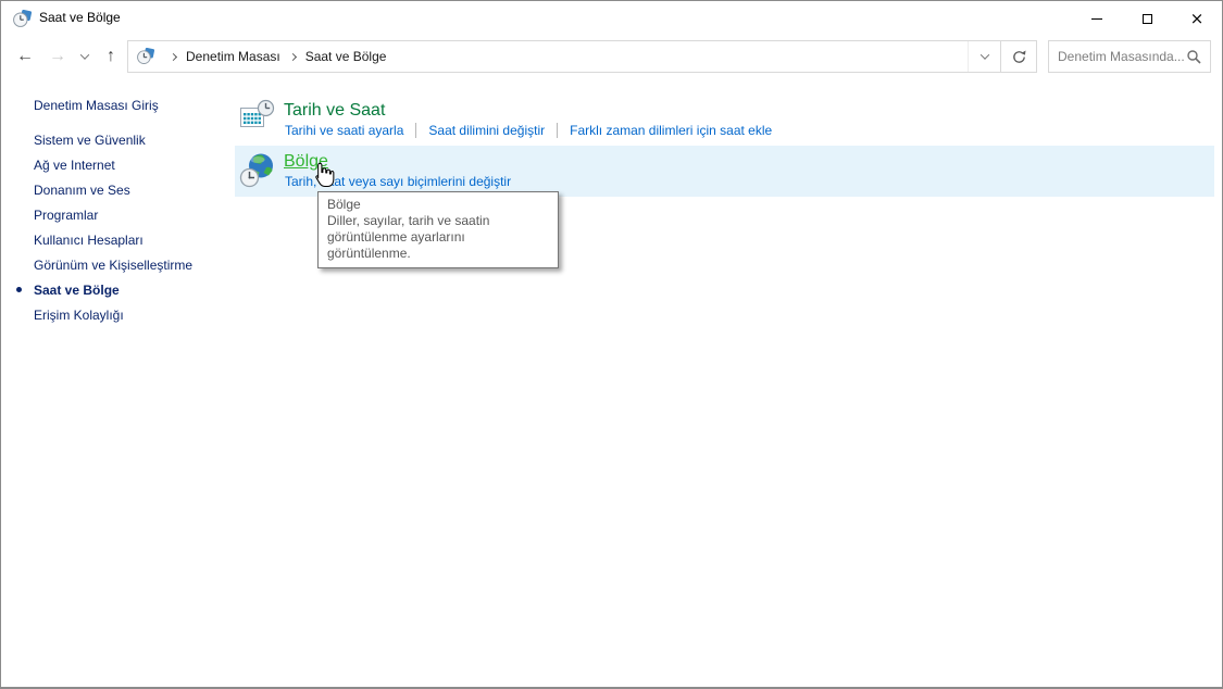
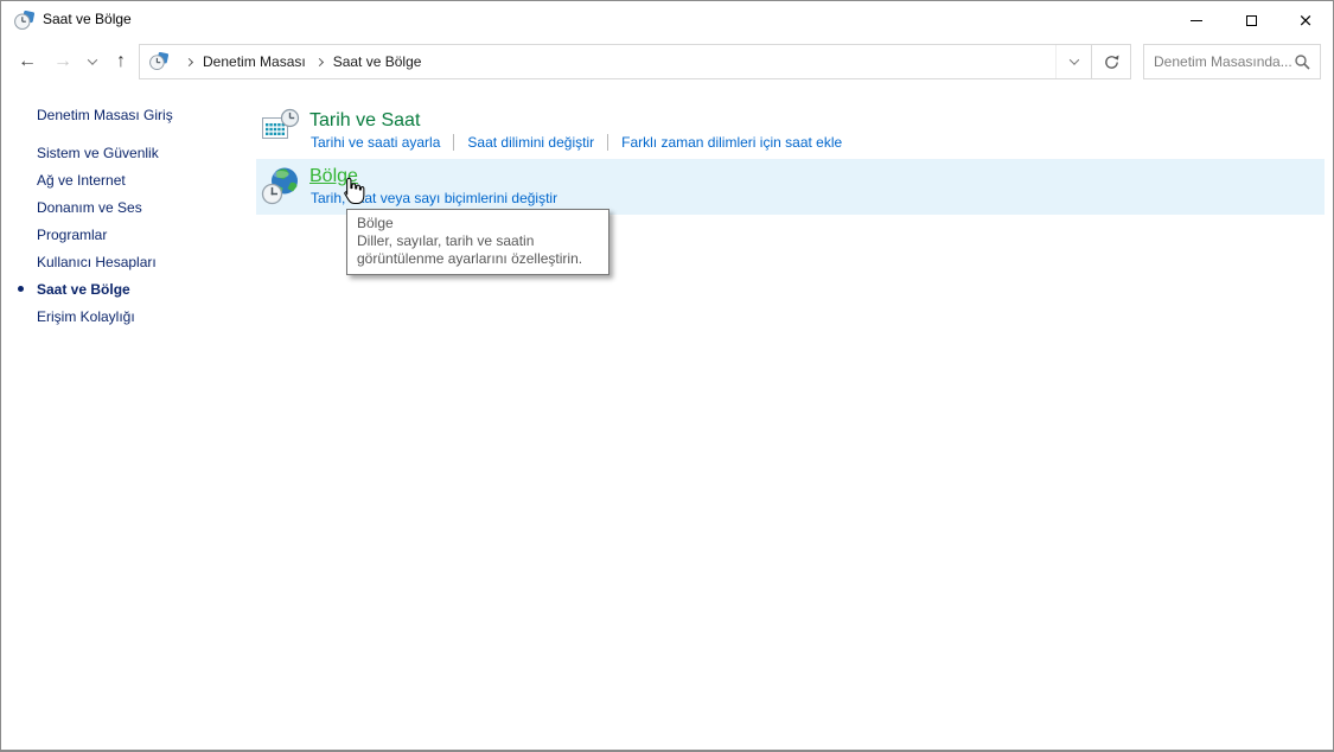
  Saat ve Bölge
  ×
  ←
  →
  ↑
  Denetim Masası
  Saat ve Bölge
  Denetim Masasında...
  Denetim Masası Giriş
  Sistem ve Güvenlik
  Ağ ve Internet
  Donanım ve Ses
  Programlar
  Kullanıcı Hesapları
- Görünüm ve Kişiselleştirme
  Saat ve Bölge
  Erişim Kolaylığı
  Tarih ve Saat
  Tarihi ve saati ayarla Saat dilimini değiştir Farklı zaman dilimleri için saat ekle
  Bölge
  Tarih,at veya sayı biçimlerini değiştir
  Bölge
- Diller, sayılar, tarih ve saatin görüntülenme ayarlarını görüntülenme.
+ Diller, sayılar, tarih ve saatin görüntülenme ayarlarını özelleştirin.
